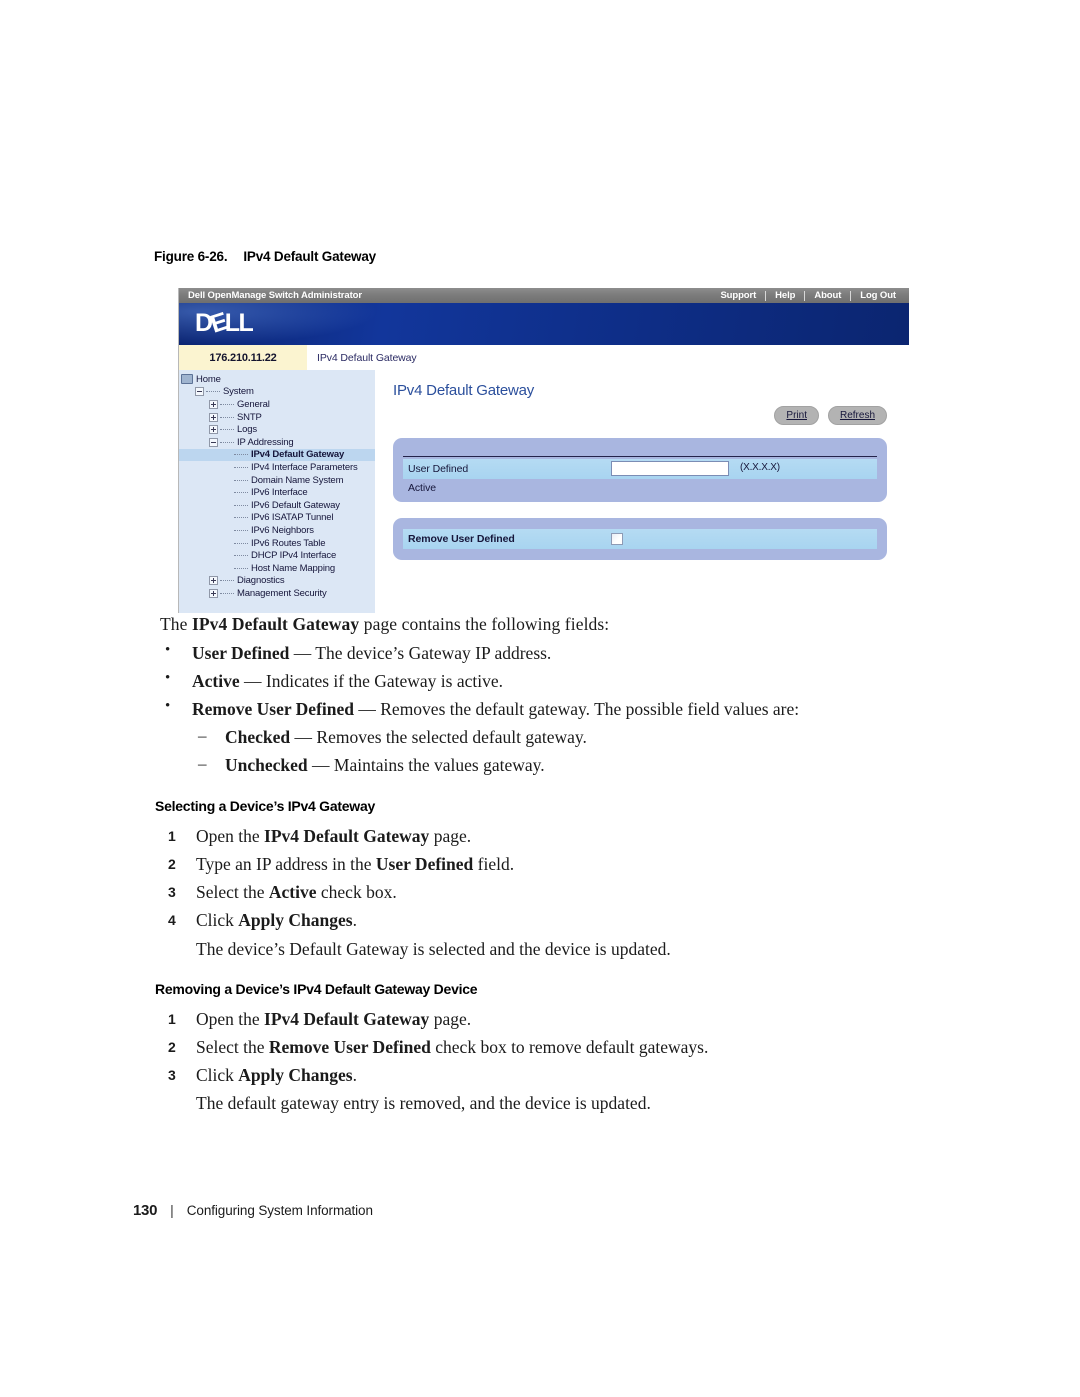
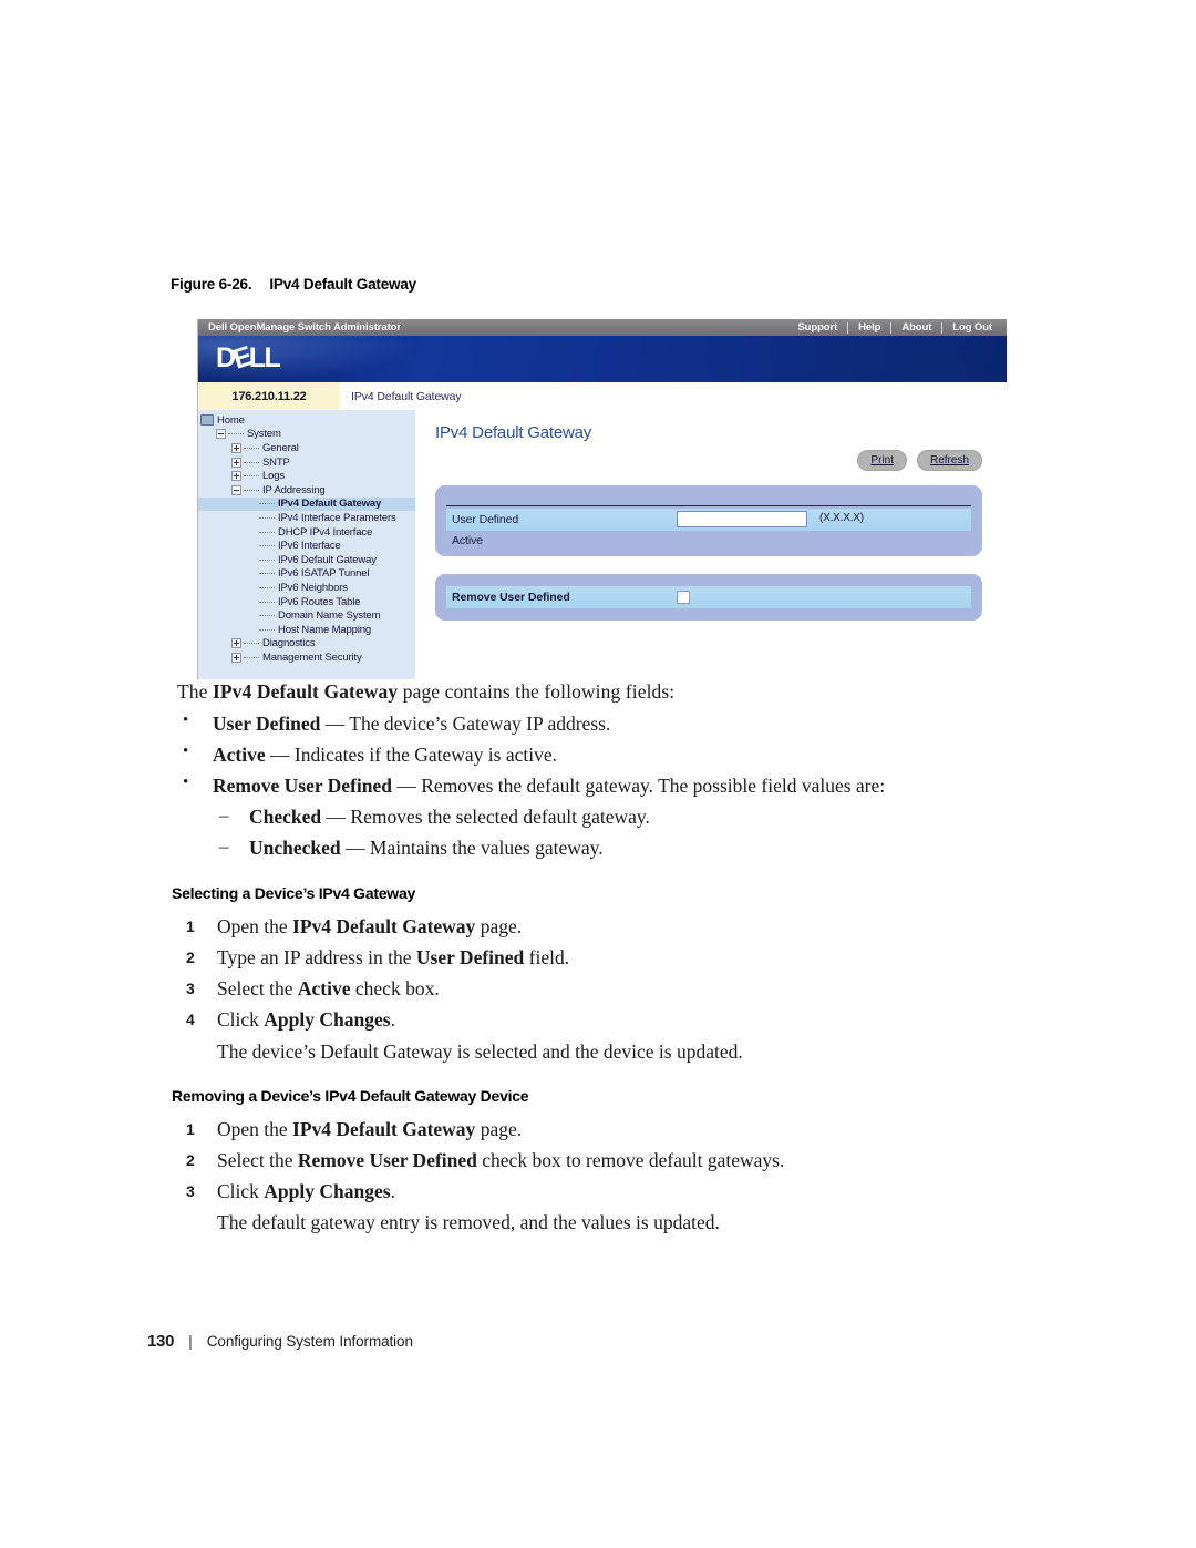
  Figure 6-26. IPv4 Default Gateway
  Dell OpenManage Switch Administrator
  Support
  Help
  About
  Log Out
  D
  LL
  176.210.11.22
  IPv4 Default Gateway
  Home
  System
  General
  SNTP
  Logs
  IP Addressing
  IPv4 Default Gateway
  IPv4 Interface Parameters
- Domain Name System
+ DHCP IPv4 Interface
  IPv6 Interface
  IPv6 Default Gateway
  IPv6 ISATAP Tunnel
  IPv6 Neighbors
  IPv6 Routes Table
- DHCP IPv4 Interface
+ Domain Name System
  Host Name Mapping
  Diagnostics
  Management Security
  IPv4 Default Gateway
  Print
  Refresh
  User Defined
  (X.X.X.X)
  Active
  Remove User Defined
  The IPv4 Default Gateway page contains the following fields:
  •
  User Defined — The device’s Gateway IP address.
  •
  Active — Indicates if the Gateway is active.
  •
  Remove User Defined — Removes the default gateway. The possible field values are:
  –
  Checked — Removes the selected default gateway.
  –
  Unchecked — Maintains the values gateway.
  Selecting a Device’s IPv4 Gateway
  1
  Open the IPv4 Default Gateway page.
  2
  Type an IP address in the User Defined field.
  3
  Select the Active check box.
  4
  Click Apply Changes.
  The device’s Default Gateway is selected and the device is updated.
  Removing a Device’s IPv4 Default Gateway Device
  1
  Open the IPv4 Default Gateway page.
  2
  Select the Remove User Defined check box to remove default gateways.
  3
  Click Apply Changes.
- The default gateway entry is removed, and the device is updated.
+ The default gateway entry is removed, and the values is updated.
  130
  |
  Configuring System Information
